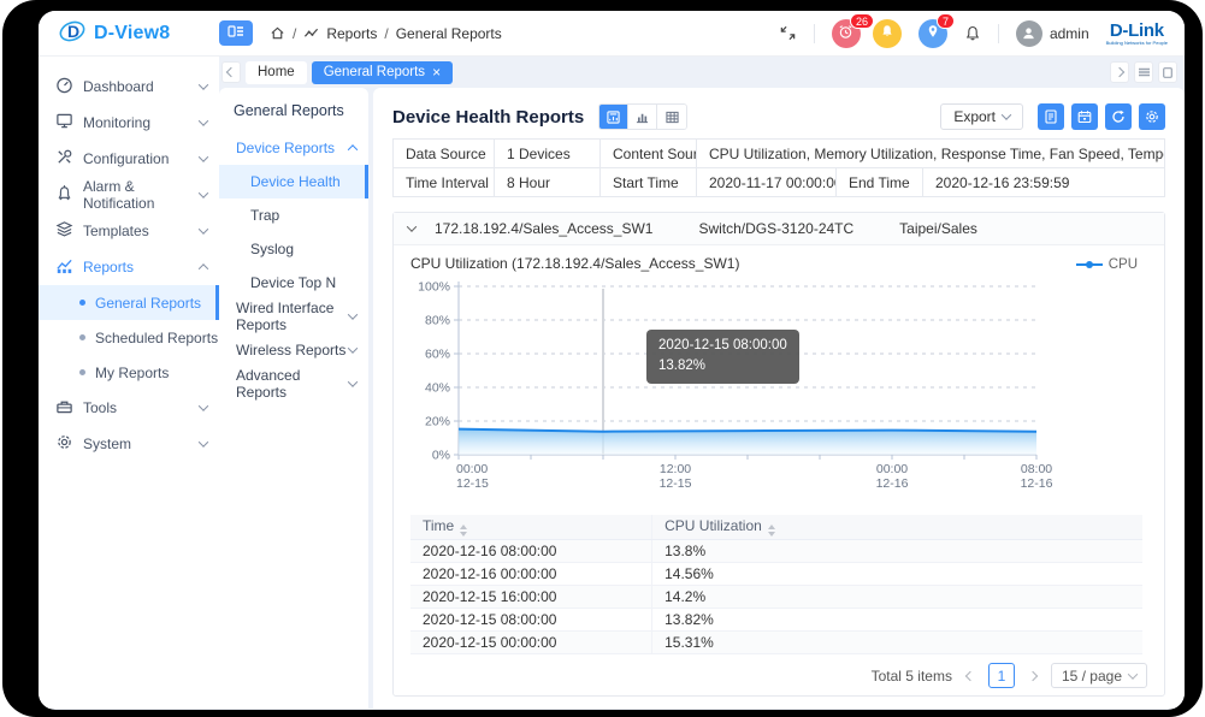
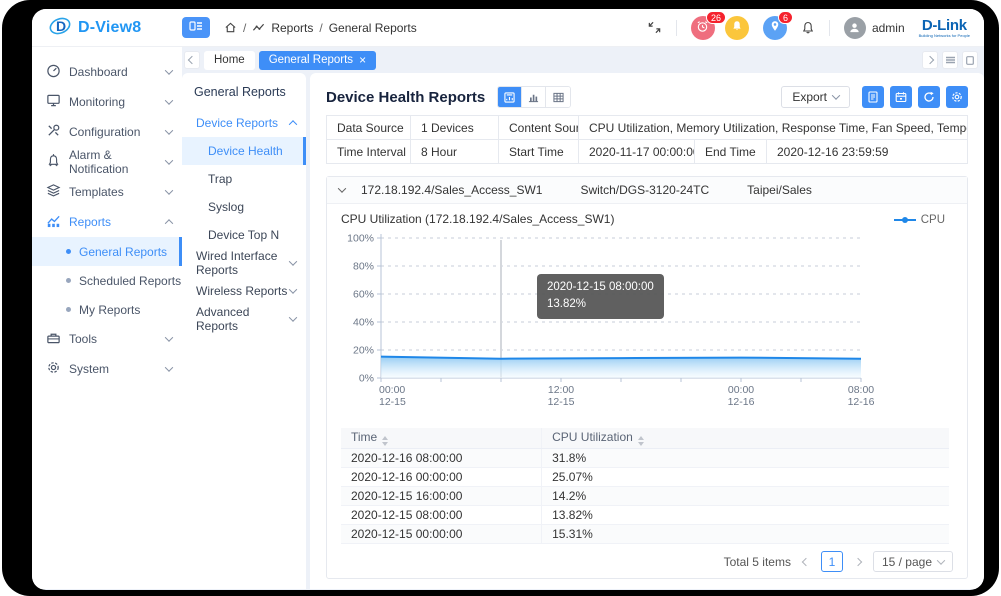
  D
  D-View8
  /
  Reports
  /
  General Reports
  26
- 7
+ 6
  admin
  D-Link
  Dashboard
  Monitoring
  Configuration
  Alarm & Notification
  Templates
  Reports
  General Reports
  Scheduled Reports
  My Reports
  Tools
  System
  Home
  General Reports
  General Reports
  Device Reports
  Device Health
  Trap
  Syslog
  Device Top N
  Wired Interface Reports
  Wireless Reports
  Advanced Reports
  Device Health Reports
  Export
  Data Source	1 Devices	Content Sour	CPU Utilization, Memory Utilization, Response Time, Fan Speed, Temp
  Time Interval	8 Hour	Start Time	2020-11-17 00:00:0	End Time	2020-12-16 23:59:59
  172.18.192.4/Sales_Access_SW1
  Switch/DGS-3120-24TC
  Taipei/Sales
  CPU Utilization (172.18.192.4/Sales_Access_SW1)
  CPU
  0%
  20%
  40%
  60%
  80%
  100%
  00:00
  12-15
  12:00
  12-15
  00:00
  12-16
  08:00
  12-16
  2020-12-15 08:00:00
  13.82%
  Time	CPU Utilization
- 2020-12-16 08:00:00	13.8%
+ 2020-12-16 08:00:00	31.8%
- 2020-12-16 00:00:00	14.56%
+ 2020-12-16 00:00:00	25.07%
  2020-12-15 16:00:00	14.2%
  2020-12-15 08:00:00	13.82%
  2020-12-15 00:00:00	15.31%
  Total 5 items
  1
  15 / page
